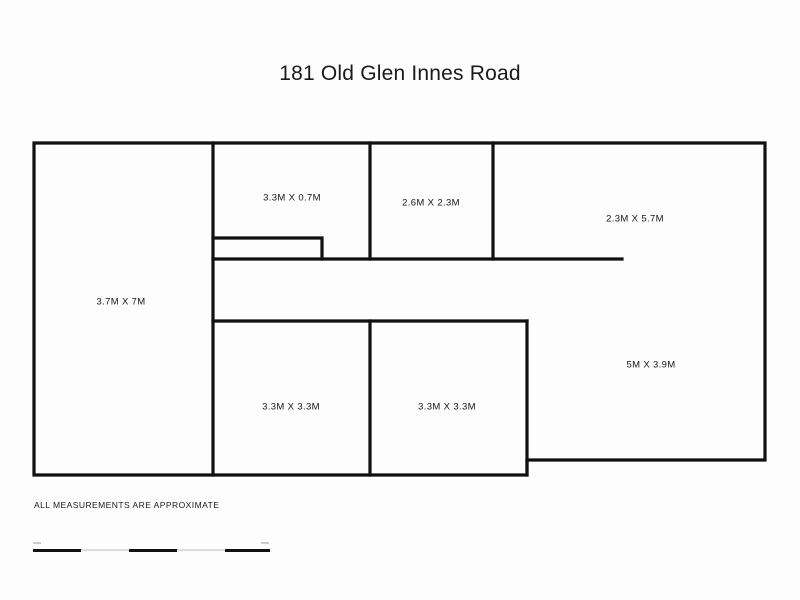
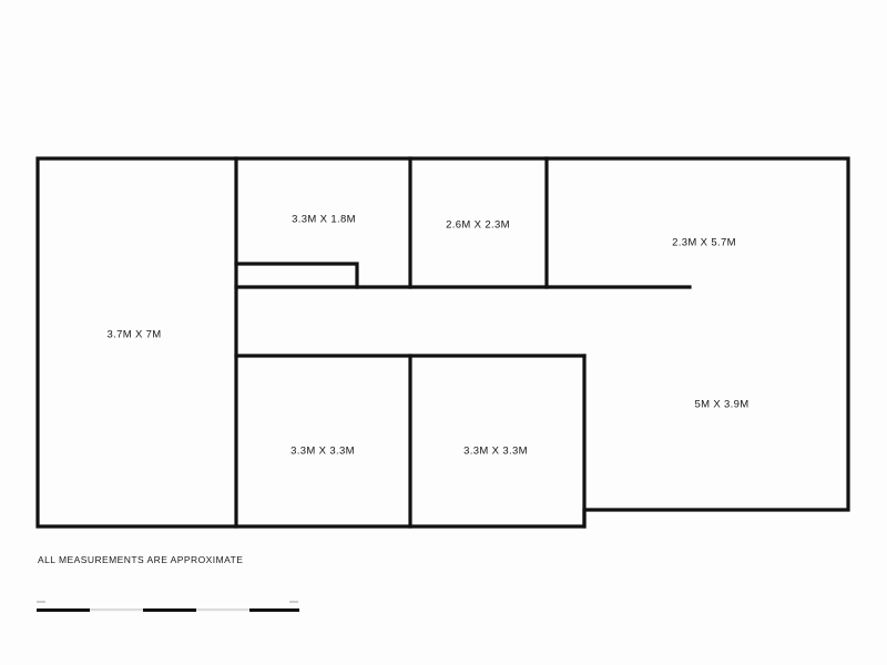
- 181 Old Glen Innes Road
  3.7M X 7M
- 3.3M X 0.7M
+ 3.3M X 1.8M
  2.6M X 2.3M
  2.3M X 5.7M
  3.3M X 3.3M
  3.3M X 3.3M
  5M X 3.9M
  ALL MEASUREMENTS ARE APPROXIMATE
